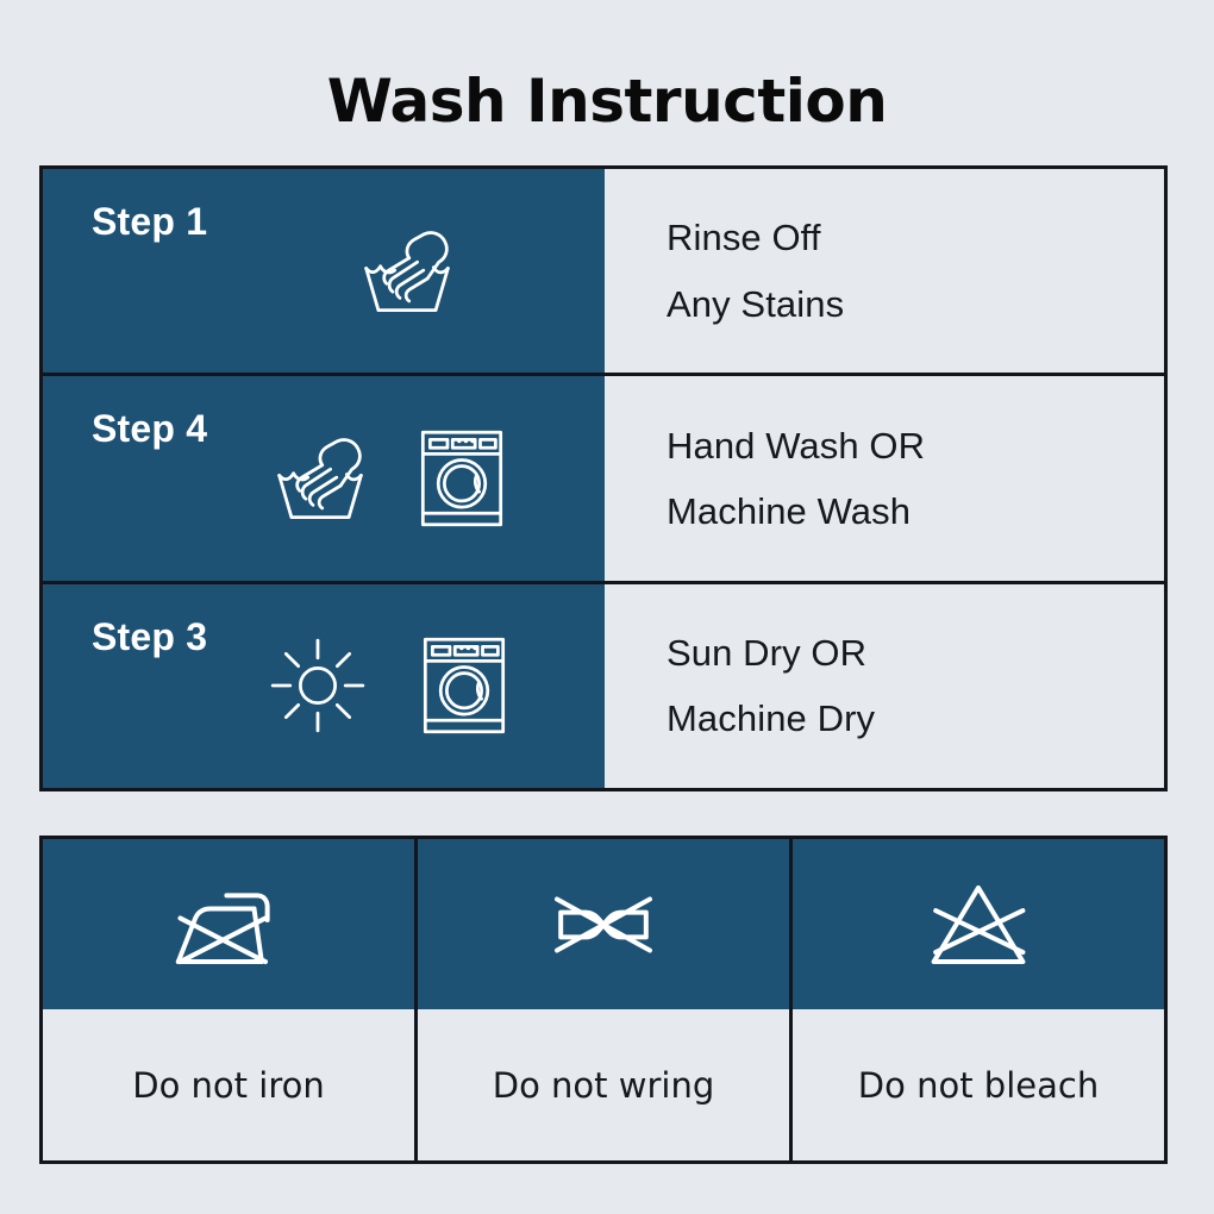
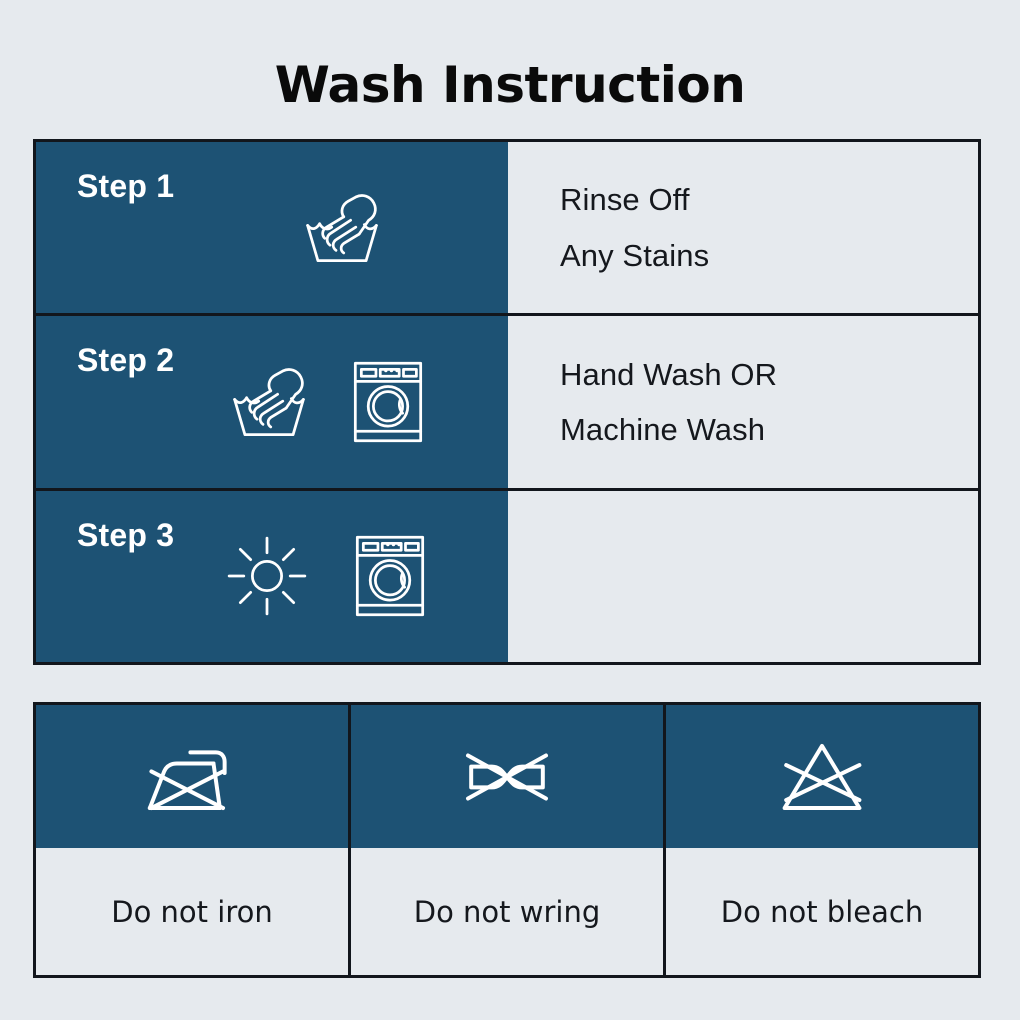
  Wash Instruction
  Step 1
  Rinse Off
  Any Stains
- Step 4
+ Step 2
  Hand Wash OR
  Machine Wash
  Step 3
- Sun Dry OR
- Machine Dry
  Do not iron
  Do not wring
  Do not bleach
